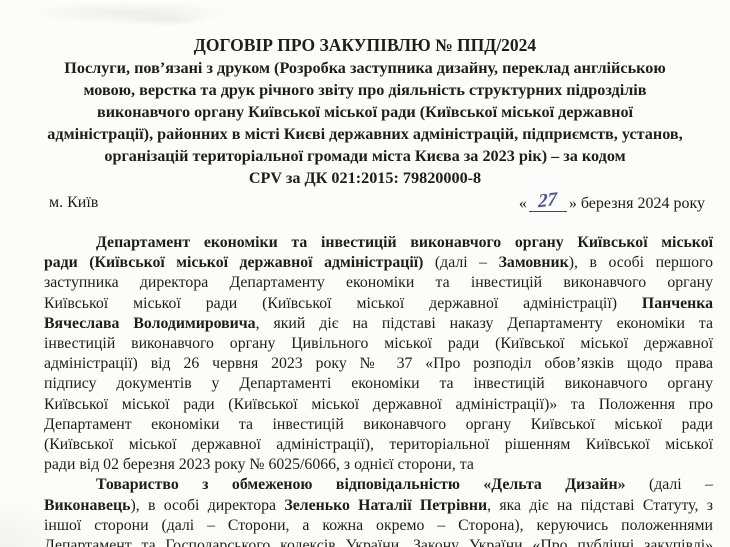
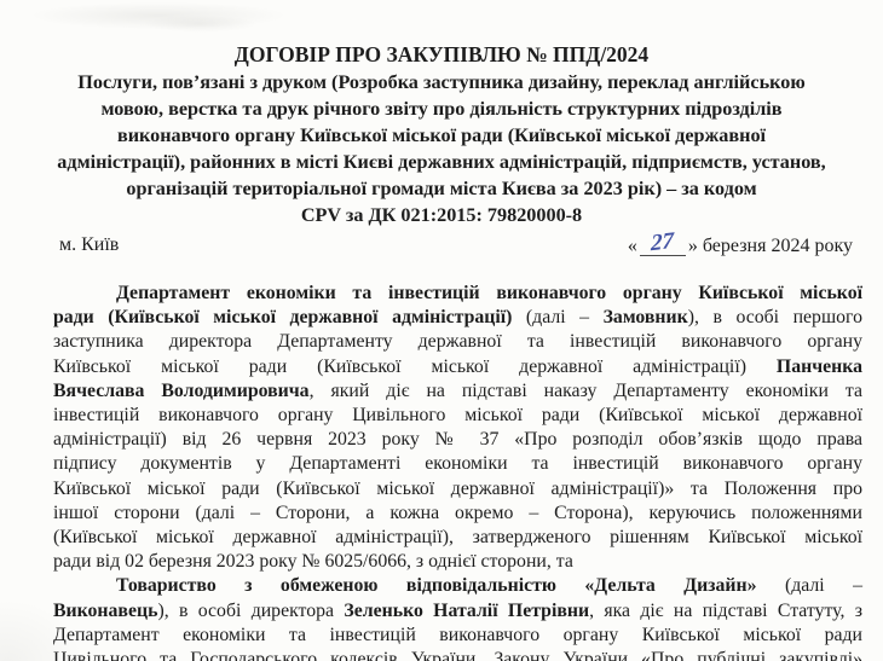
  ДОГОВІР ПРО ЗАКУПІВЛЮ № ППД/2024
  Послуги, пов’язані з друком (Розробка заступника дизайну, переклад англійською
  мовою, верстка та друк річного звіту про діяльність структурних підрозділів
  виконавчого органу Київської міської ради (Київської міської державної
  адміністрації), районних в місті Києві державних адміністрацій, підприємств, установ,
  організацій територіальної громади міста Києва за 2023 рік) – за кодом
  CPV за ДК 021:2015: 79820000-8
  м. Київ
  Департамент економіки та інвестицій виконавчого органу Київської міської
  ради (Київської міської державної адміністрації) (далі – Замовник), в особі першого
- заступника директора Департаменту економіки та інвестицій виконавчого органу
+ заступника директора Департаменту державної та інвестицій виконавчого органу
  Київської міської ради (Київської міської державної адміністрації) Панченка
  Вячеслава Володимировича, який діє на підставі наказу Департаменту економіки та
  інвестицій виконавчого органу Цивільного міської ради (Київської міської державної
  адміністрації) від 26 червня 2023 року № 37 «Про розподіл обов’язків щодо права
  підпису документів у Департаменті економіки та інвестицій виконавчого органу
  Київської міської ради (Київської міської державної адміністрації)» та Положення про
- Департамент економіки та інвестицій виконавчого органу Київської міської ради
+ іншої сторони (далі – Сторони, а кожна окремо – Сторона), керуючись положеннями
- (Київської міської державної адміністрації), територіальної рішенням Київської міської
+ (Київської міської державної адміністрації), затвердженого рішенням Київської міської
  ради від 02 березня 2023 року № 6025/6066, з однієї сторони, та
  Товариство з обмеженою відповідальністю «Дельта Дизайн» (далі –
  Виконавець), в особі директора Зеленько Наталії Петрівни, яка діє на підставі Статуту, з
- іншої сторони (далі – Сторони, а кожна окремо – Сторона), керуючись положеннями
+ Департамент економіки та інвестицій виконавчого органу Київської міської ради
- Департамент та Господарського кодексів України, Закону України «Про публічні закупівлі»
+ Цивільного та Господарського кодексів України, Закону України «Про публічні закупівлі»
